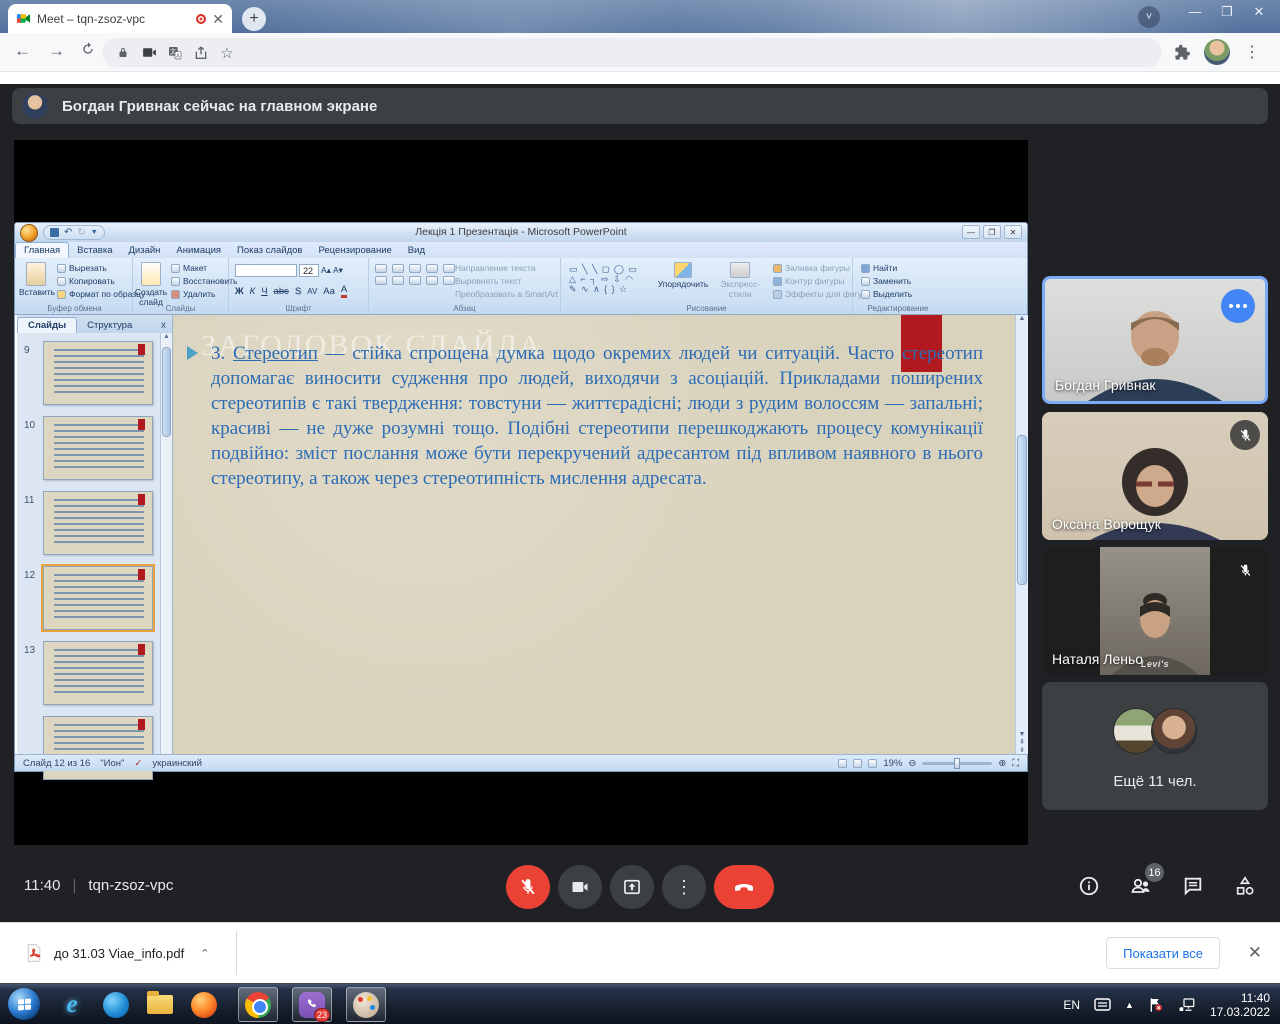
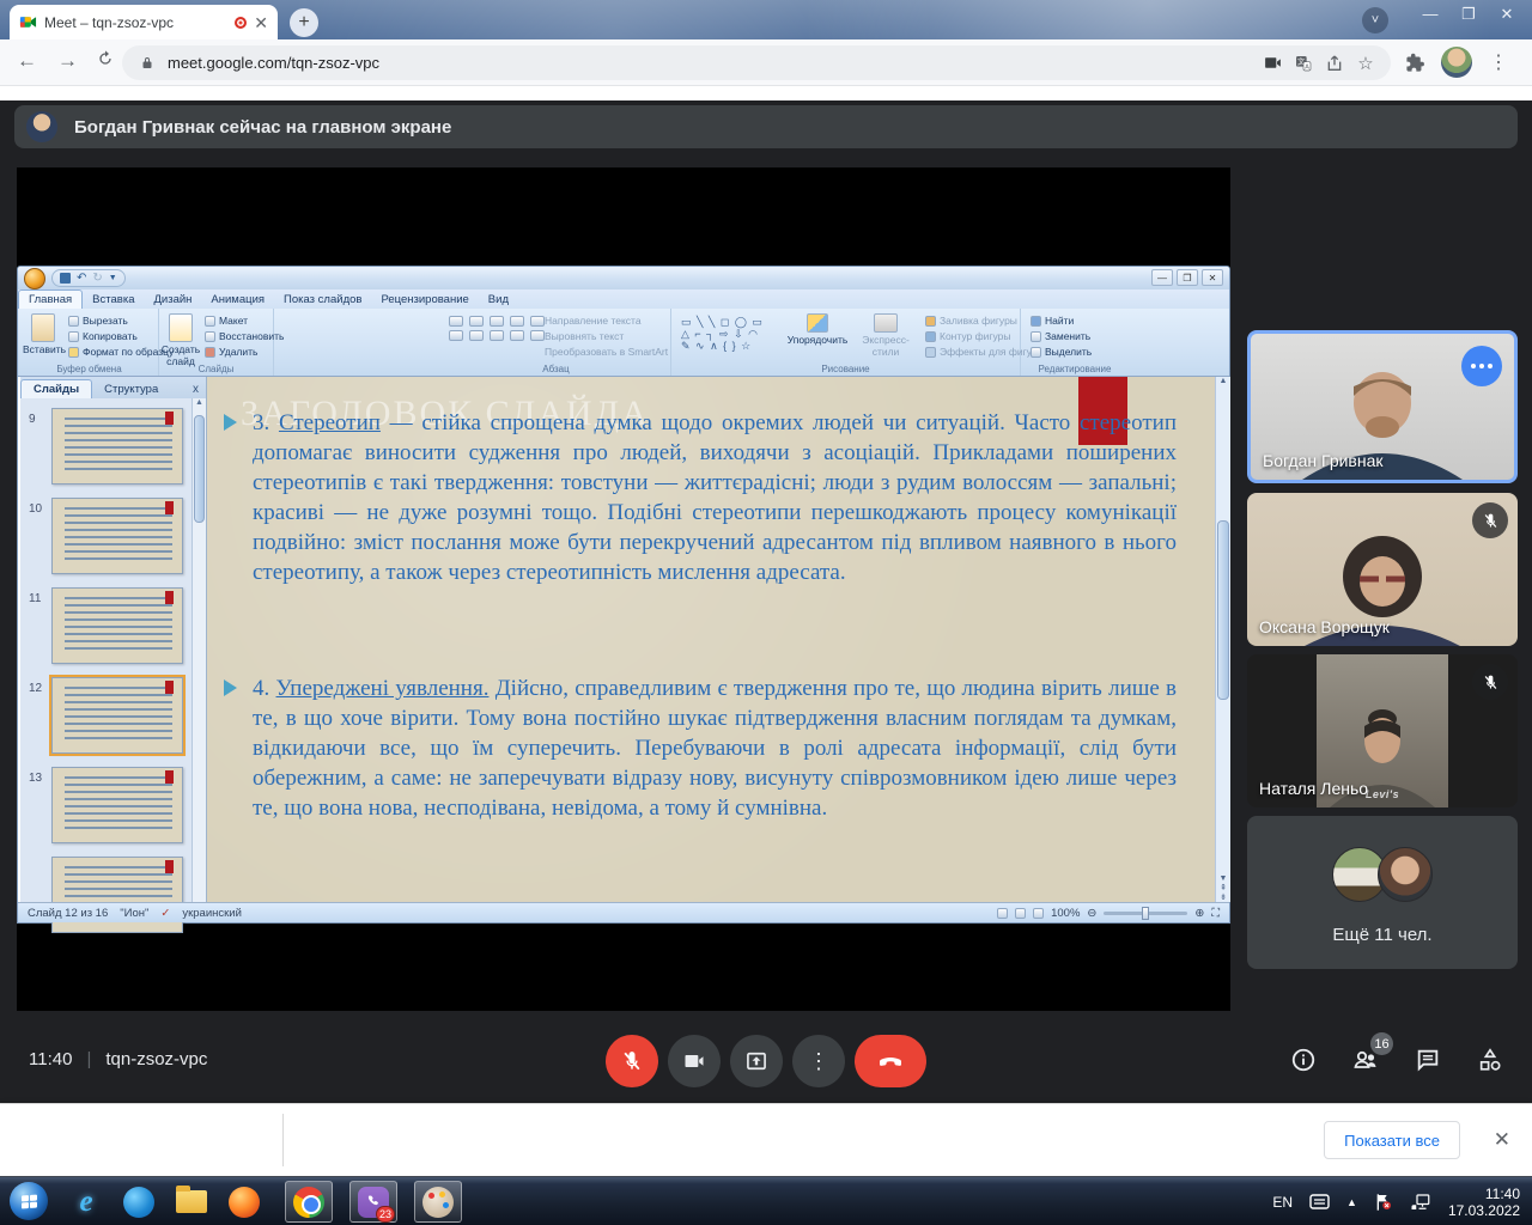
  Meet – tqn-zsoz-vpc
  ✕
  +
  ˅
  —
  ❐
  ✕
  ←
  →
+ meet.google.com/tqn-zsoz-vpc
  ☆
  ⋮
  Богдан Гривнак сейчас на главном экране
  ↶
  ↻
- Лекція 1 Презентація - Microsoft PowerPoint
  —
  ❐
  ✕
  Главная
  Вставка
  Дизайн
  Анимация
  Показ слайдов
  Рецензирование
  Вид
  Вставить
  Вырезать
  Копировать
  Формат по образцу
  Буфер обмена
  Создать слайд
  Макет
  Восстановить
  Удалить
  Слайды
- 22
- A▴
- A▾
- Ж
- К
- Ч
- abc
- S
- AV
- Aa
- А
- Шрифт
  Направление текста
  Выровнять текст
  Преобразовать в SmartArt
  Абзац
  ▭ ╲ ╲ ◻ ◯ ▭
  △ ⌐ ┐ ⇨ ⇩ ◠
  ✎ ∿ ∧ { } ☆
  Упорядочить
  Экспресс-стили
  Заливка фигуры
  Контур фигуры
  Эффекты для фигу
  Рисование
  Найти
  Заменить
  Выделить
  Редактирование
  Слайды
  Структура
  x
  9
  10
  11
  12
  13
  ЗАГОЛОВОК СЛАЙДА
  3. Стереотип — стійка спрощена думка щодо окремих людей чи ситуацій. Часто стереотип допомагає виносити судження про людей, виходячи з асоціацій. Прикладами поширених стереотипів є такі твердження: товстуни — життєрадісні; люди з рудим волоссям — запальні; красиві — не дуже розумні тощо. Подібні стереотипи перешкоджають процесу комунікації подвійно: зміст послання може бути перекручений адресантом під впливом наявного в нього стереотипу, а також через стереотипність мислення адресата.
+ 4. Упереджені уявлення. Дійсно, справедливим є твердження про те, що людина вірить лише в те, в що хоче вірити. Тому вона постійно шукає підтвердження власним поглядам та думкам, відкидаючи все, що їм суперечить. Перебуваючи в ролі адресата інформації, слід бути обережним, а саме: не заперечувати відразу нову, висунуту співрозмовником ідею лише через те, що вона нова, несподівана, невідома, а тому й сумнівна.
  Слайд 12 из 16
  "Ион"
  ✓
  украинский
- 19%
+ 100%
  ⊖
  ⊕
  ⛶
  Богдан Гривнак
  Оксана Ворощук
  Levi's
  Наталя Леньо
  Ещё 11 чел.
  11:40
  |
  tqn-zsoz-vpc
  ⋮
  16
- до 31.03 Viae_info.pdf
- ⌃
  Показати все
  ✕
  e
  23
  EN
  ▲
  11:40
  17.03.2022
